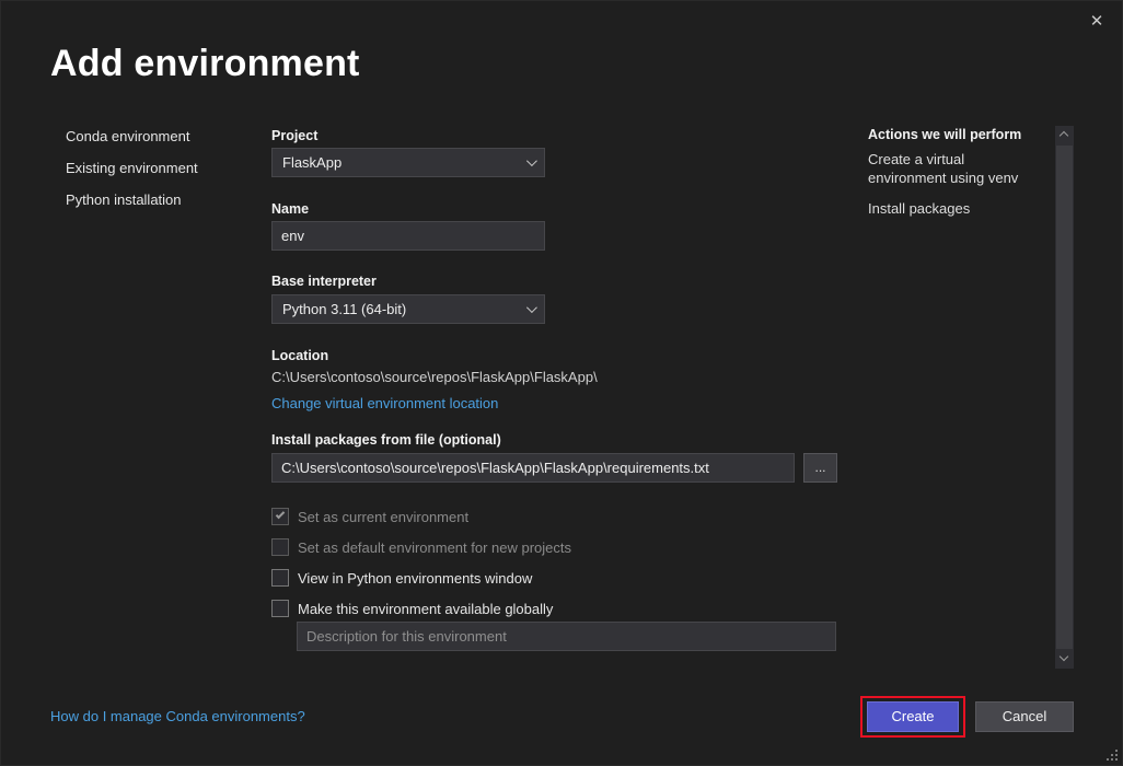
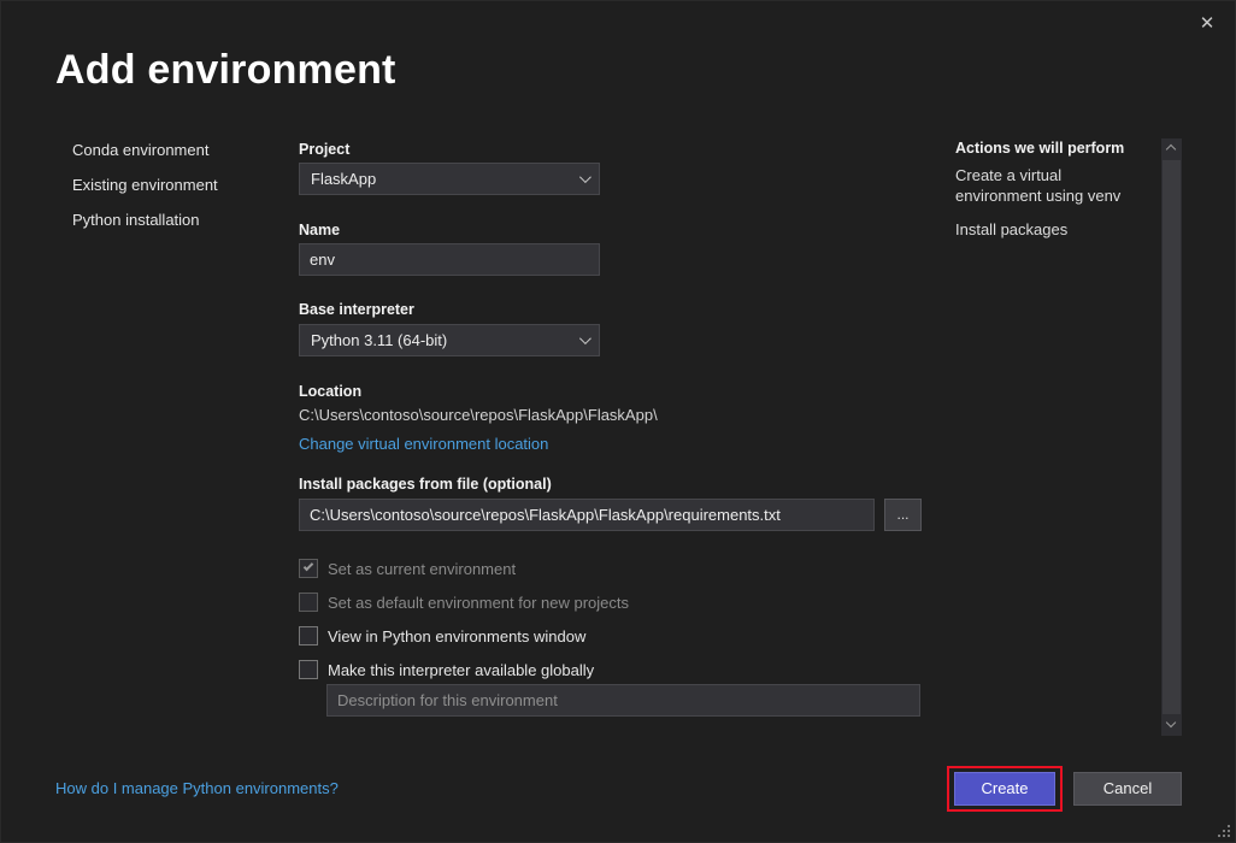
  ✕
  Add environment
  Conda environment
  Existing environment
  Python installation
  Project
  FlaskApp
  Name
  env
  Base interpreter
  Python 3.11 (64-bit)
  Location
  C:\Users\contoso\source\repos\FlaskApp\FlaskApp\
  Change virtual environment location
  Install packages from file (optional)
  C:\Users\contoso\source\repos\FlaskApp\FlaskApp\requirements.txt
  ...
  Set as current environment
  Set as default environment for new projects
  View in Python environments window
- Make this environment available globally
+ Make this interpreter available globally
  Description for this environment
  Actions we will perform
  Create a virtual environment using venv
  Install packages
- How do I manage Conda environments?
+ How do I manage Python environments?
  Create
  Cancel
